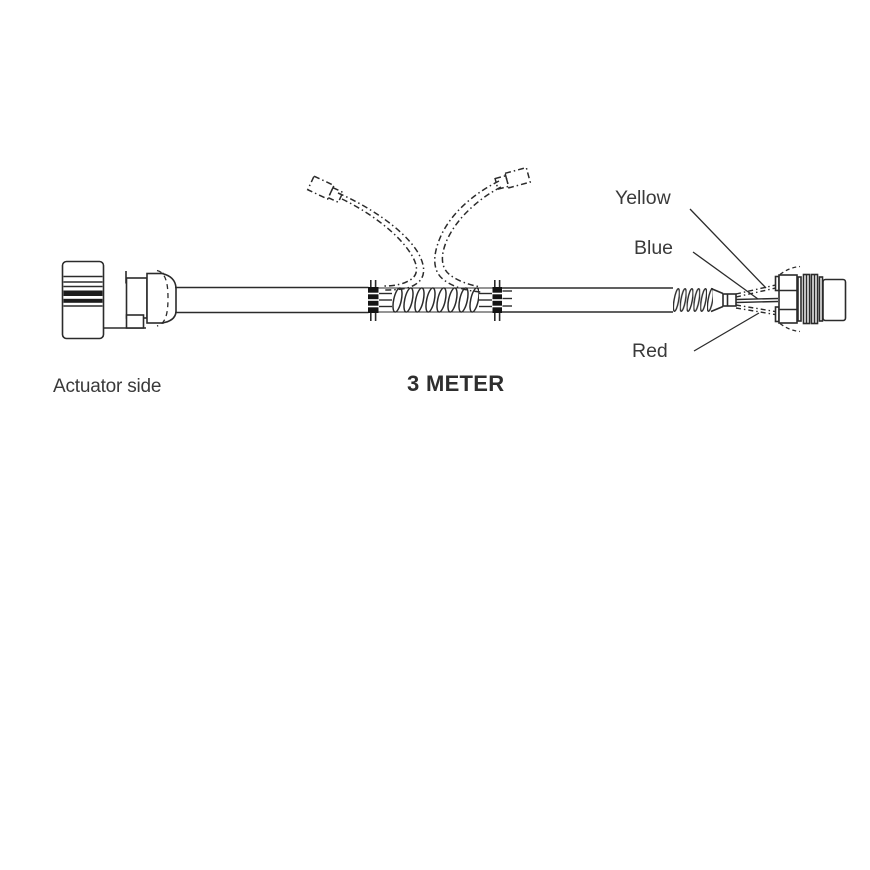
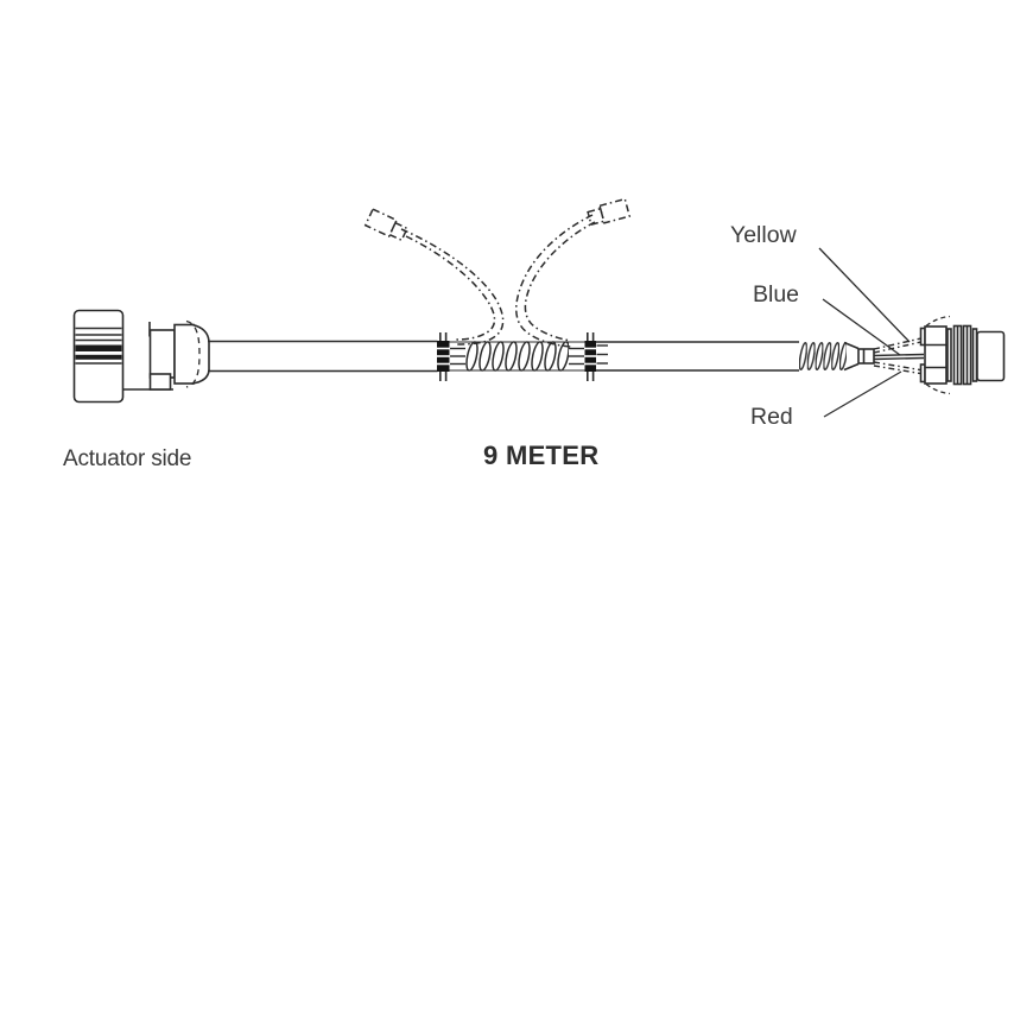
  Yellow
  Blue
  Red
  Actuator side
- 3 METER
+ 9 METER
